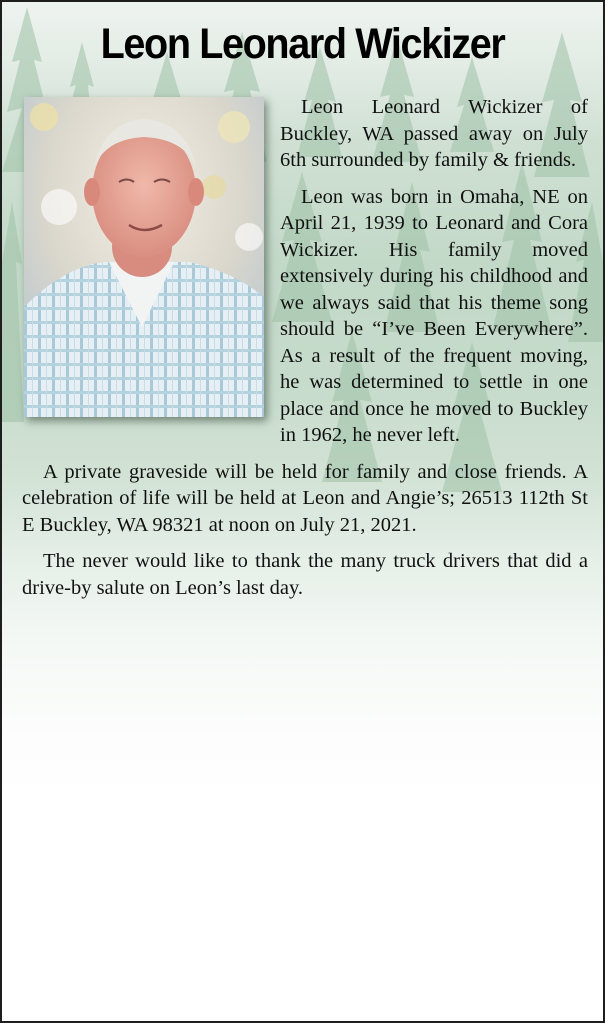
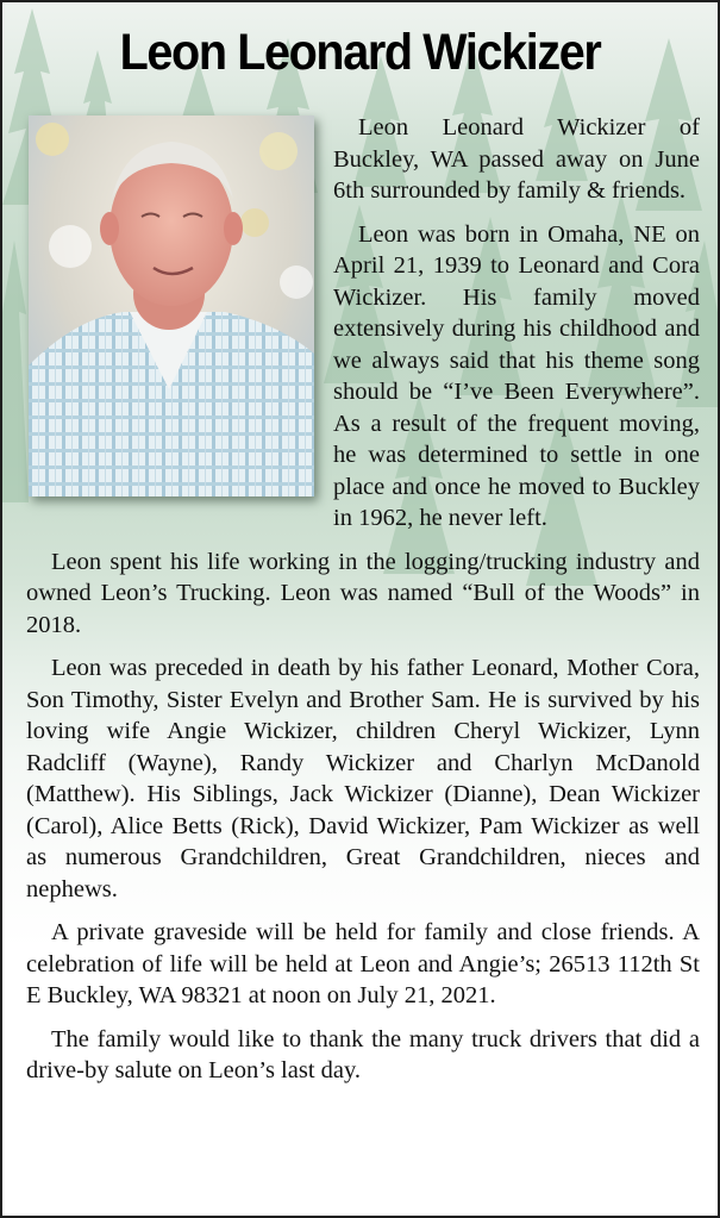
  Leon Leonard Wickizer
- Leon Leonard Wickizer of Buckley, WA passed away on July 6th surrounded by family & friends.
+ Leon Leonard Wickizer of Buckley, WA passed away on June 6th surrounded by family & friends.
  Leon was born in Omaha, NE on April 21, 1939 to Leonard and Cora Wickizer. His family moved extensively during his childhood and we always said that his theme song should be “I’ve Been Everywhere”. As a result of the frequent moving, he was determined to settle in one place and once he moved to Buckley in 1962, he never left.
+ Leon spent his life working in the logging/trucking industry and owned Leon’s Trucking. Leon was named “Bull of the Woods” in 2018.
+ Leon was preceded in death by his father Leonard, Mother Cora, Son Timothy, Sister Evelyn and Brother Sam. He is survived by his loving wife Angie Wickizer, children Cheryl Wickizer, Lynn Radcliff (Wayne), Randy Wickizer and Charlyn McDanold (Matthew). His Siblings, Jack Wickizer (Dianne), Dean Wickizer (Carol), Alice Betts (Rick), David Wickizer, Pam Wickizer as well as numerous Grandchildren, Great Grandchildren, nieces and nephews.
  A private graveside will be held for family and close friends. A celebration of life will be held at Leon and Angie’s; 26513 112th St E Buckley, WA 98321 at noon on July 21, 2021.
- The never would like to thank the many truck drivers that did a drive-by salute on Leon’s last day.
+ The family would like to thank the many truck drivers that did a drive-by salute on Leon’s last day.
